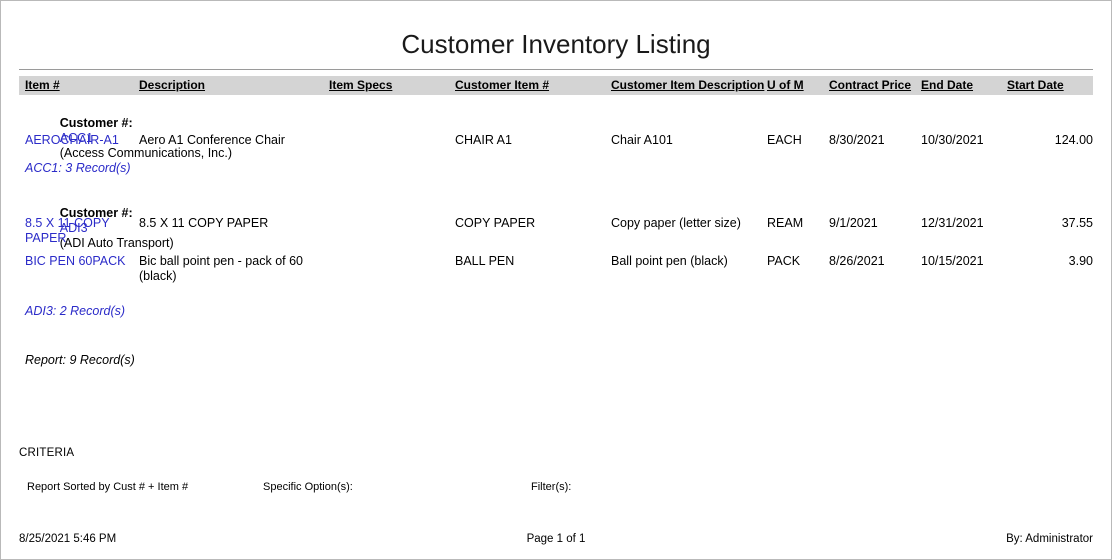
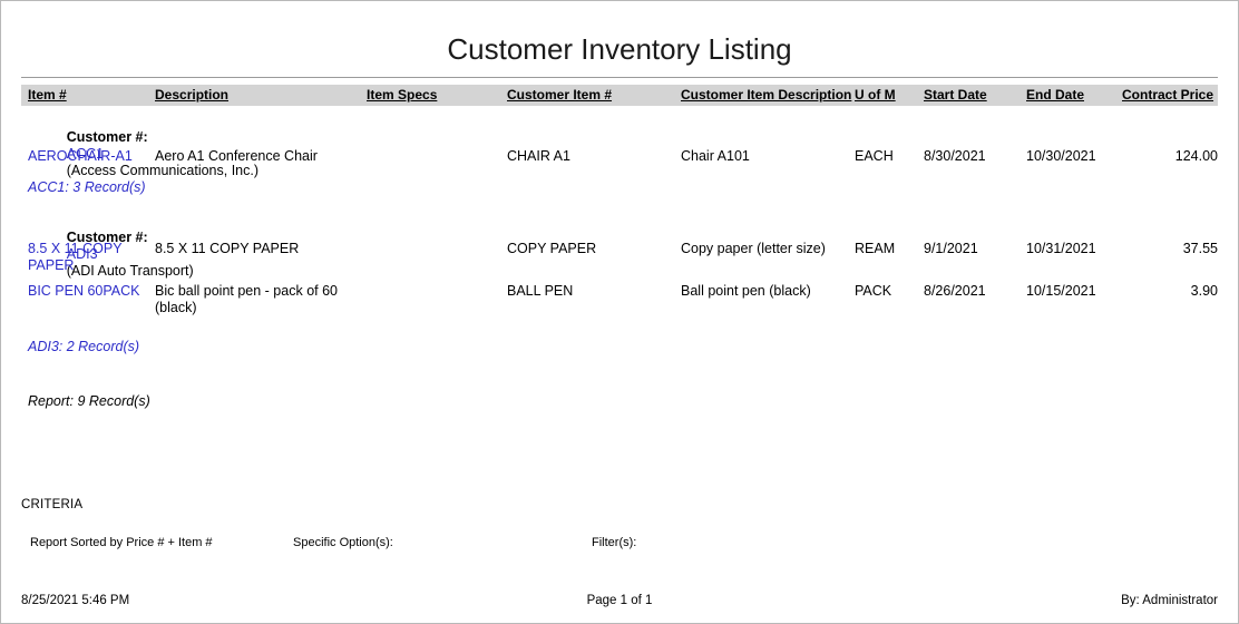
  Customer Inventory Listing
  Item #
  Description
  Item Specs
  Customer Item #
  Customer Item Description
  U of M
- Contract Price
+ Start Date
  End Date
- Start Date
+ Contract Price
  Customer #: ACC1 (Access Communications, Inc.)
  AEROCHAIR-A1
  Aero A1 Conference Chair
  CHAIR A1
  Chair A101
  EACH
  8/30/2021
  10/30/2021
  124.00
  ACC1: 3 Record(s)
  Customer #: ADI3 (ADI Auto Transport)
  8.5 X 11 COPY PAPER
  8.5 X 11 COPY PAPER
  COPY PAPER
  Copy paper (letter size)
  REAM
  9/1/2021
- 12/31/2021
+ 10/31/2021
  37.55
  BIC PEN 60PACK
  Bic ball point pen - pack of 60 (black)
  BALL PEN
  Ball point pen (black)
  PACK
  8/26/2021
  10/15/2021
  3.90
  ADI3: 2 Record(s)
  Report: 9 Record(s)
  CRITERIA
- Report Sorted by Cust # + Item #
+ Report Sorted by Price # + Item #
  Specific Option(s):
  Filter(s):
  8/25/2021 5:46 PM
  Page 1 of 1
  By: Administrator
